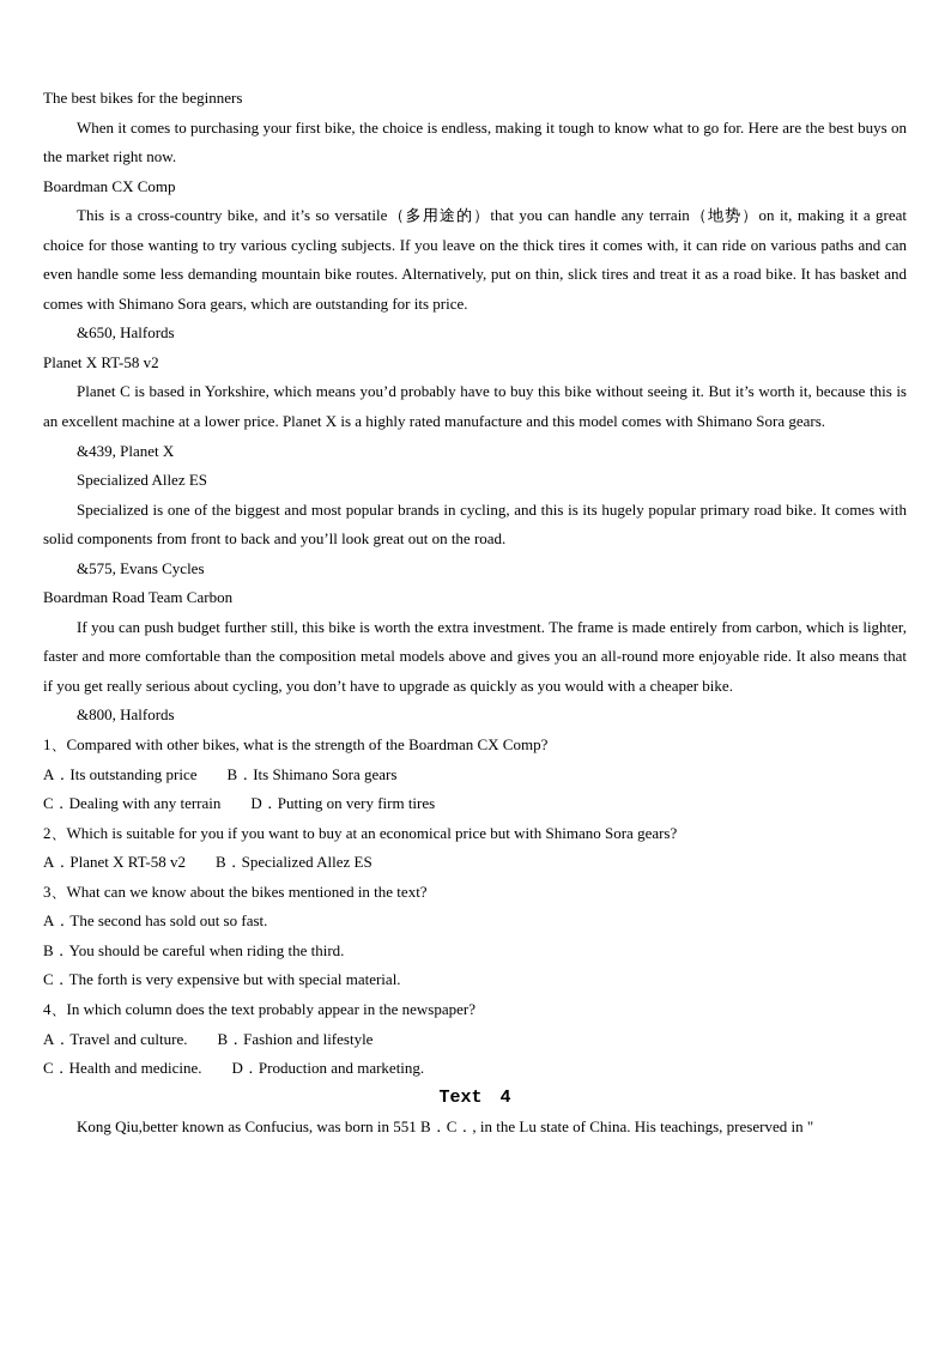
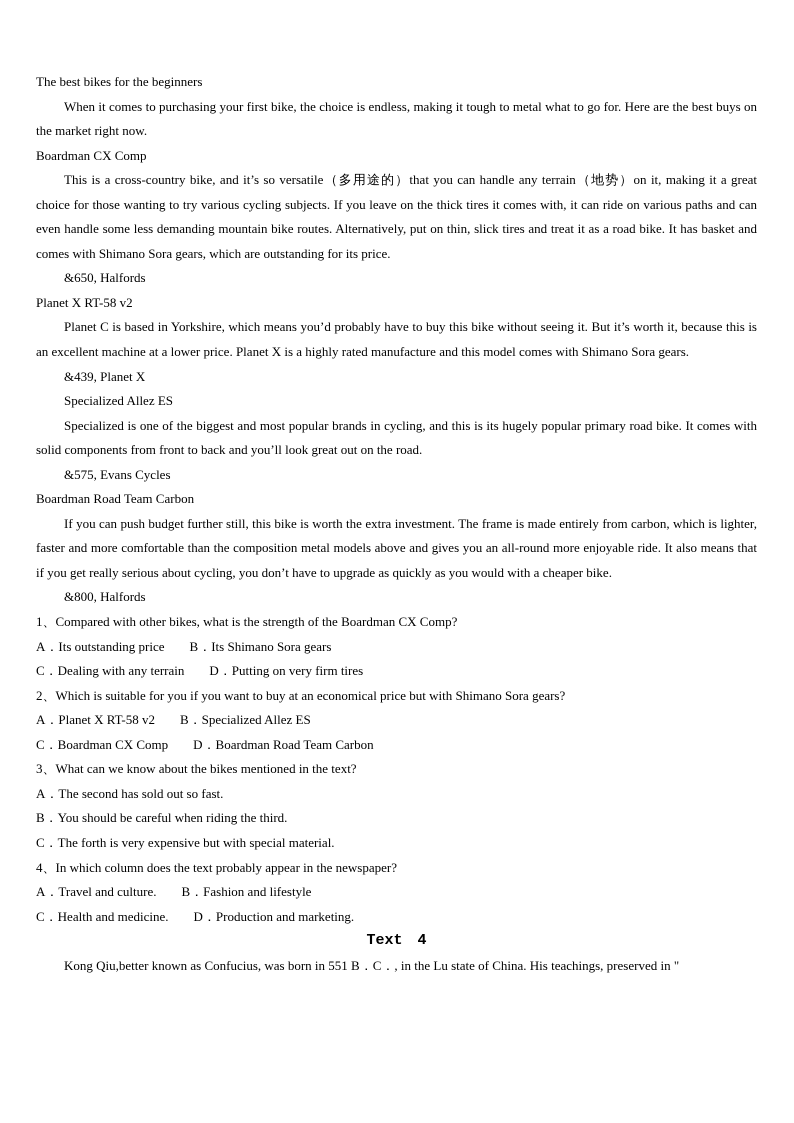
  The best bikes for the beginners
- When it comes to purchasing your first bike, the choice is endless, making it tough to know what to go for. Here are the best buys on the market right now.
+ When it comes to purchasing your first bike, the choice is endless, making it tough to metal what to go for. Here are the best buys on the market right now.
  Boardman CX Comp
  This is a cross-country bike, and it’s so versatile（多用途的）that you can handle any terrain（地势）on it, making it a great choice for those wanting to try various cycling subjects. If you leave on the thick tires it comes with, it can ride on various paths and can even handle some less demanding mountain bike routes. Alternatively, put on thin, slick tires and treat it as a road bike. It has basket and comes with Shimano Sora gears, which are outstanding for its price.
  &650, Halfords
  Planet X RT-58 v2
  Planet C is based in Yorkshire, which means you’d probably have to buy this bike without seeing it. But it’s worth it, because this is an excellent machine at a lower price. Planet X is a highly rated manufacture and this model comes with Shimano Sora gears.
  &439, Planet X
  Specialized Allez ES
  Specialized is one of the biggest and most popular brands in cycling, and this is its hugely popular primary road bike. It comes with solid components from front to back and you’ll look great out on the road.
  &575, Evans Cycles
  Boardman Road Team Carbon
  If you can push budget further still, this bike is worth the extra investment. The frame is made entirely from carbon, which is lighter, faster and more comfortable than the composition metal models above and gives you an all-round more enjoyable ride. It also means that if you get really serious about cycling, you don’t have to upgrade as quickly as you would with a cheaper bike.
  &800, Halfords
  1、Compared with other bikes, what is the strength of the Boardman CX Comp?
  A．Its outstanding price B．Its Shimano Sora gears
  C．Dealing with any terrain D．Putting on very firm tires
  2、Which is suitable for you if you want to buy at an economical price but with Shimano Sora gears?
  A．Planet X RT-58 v2 B．Specialized Allez ES
+ C．Boardman CX Comp D．Boardman Road Team Carbon
  3、What can we know about the bikes mentioned in the text?
  A．The second has sold out so fast.
  B．You should be careful when riding the third.
  C．The forth is very expensive but with special material.
  4、In which column does the text probably appear in the newspaper?
  A．Travel and culture. B．Fashion and lifestyle
  C．Health and medicine. D．Production and marketing.
  Text 4
  Kong Qiu,better known as Confucius, was born in 551 B．C．, in the Lu state of China. His teachings, preserved in "
